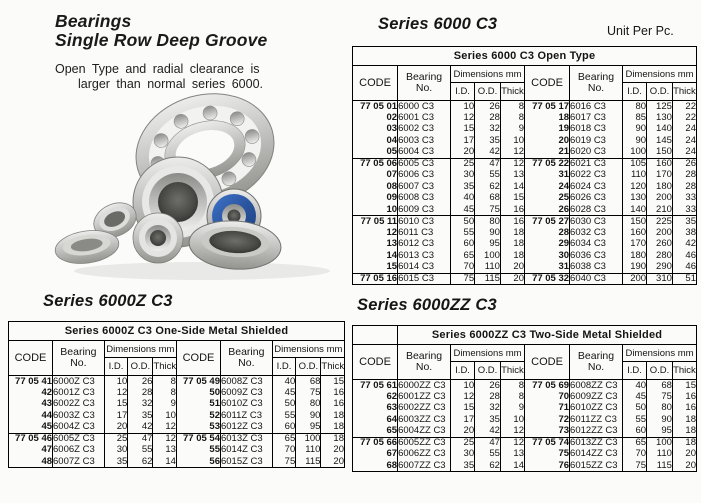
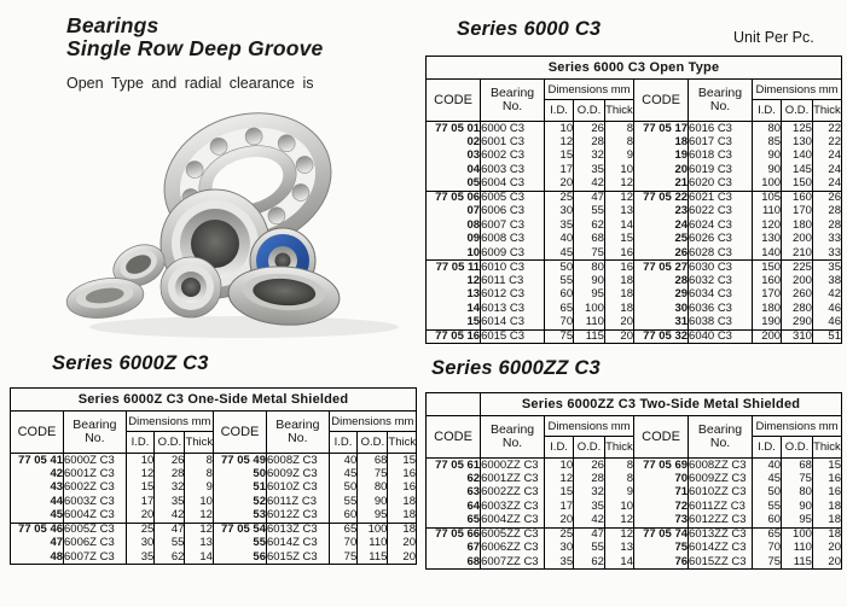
  Bearings
  Single Row Deep Groove
  Open Type and radial clearance is
- larger than normal series 6000.
  Series 6000 C3
  Unit Per Pc.
  Series 6000 C3 Open Type
  CODE	BearingNo.	Dimensions mm	CODE	BearingNo.	Dimensions mm
  I.D.	O.D.	Thick	I.D.	O.D.	Thick
  77 05 01	6000 C3	10	26	8	77 05 17	6016 C3	80	125	22
  02	6001 C3	12	28	8	18	6017 C3	85	130	22
  03	6002 C3	15	32	9	19	6018 C3	90	140	24
  04	6003 C3	17	35	10	20	6019 C3	90	145	24
  05	6004 C3	20	42	12	21	6020 C3	100	150	24
  77 05 06	6005 C3	25	47	12	77 05 22	6021 C3	105	160	26
- 07	6006 C3	30	55	13	31	6022 C3	110	170	28
+ 07	6006 C3	30	55	13	23	6022 C3	110	170	28
  08	6007 C3	35	62	14	24	6024 C3	120	180	28
  09	6008 C3	40	68	15	25	6026 C3	130	200	33
  10	6009 C3	45	75	16	26	6028 C3	140	210	33
  77 05 11	6010 C3	50	80	16	77 05 27	6030 C3	150	225	35
  12	6011 C3	55	90	18	28	6032 C3	160	200	38
  13	6012 C3	60	95	18	29	6034 C3	170	260	42
  14	6013 C3	65	100	18	30	6036 C3	180	280	46
  15	6014 C3	70	110	20	31	6038 C3	190	290	46
  77 05 16	6015 C3	75	115	20	77 05 32	6040 C3	200	310	51
  Series 6000Z C3
  Series 6000Z C3 One-Side Metal Shielded
  CODE	BearingNo.	Dimensions mm	CODE	BearingNo.	Dimensions mm
  I.D.	O.D.	Thick	I.D.	O.D.	Thick
  77 05 41	6000Z C3	10	26	8	77 05 49	6008Z C3	40	68	15
  42	6001Z C3	12	28	8	50	6009Z C3	45	75	16
  43	6002Z C3	15	32	9	51	6010Z C3	50	80	16
  44	6003Z C3	17	35	10	52	6011Z C3	55	90	18
  45	6004Z C3	20	42	12	53	6012Z C3	60	95	18
  77 05 46	6005Z C3	25	47	12	77 05 54	6013Z C3	65	100	18
  47	6006Z C3	30	55	13	55	6014Z C3	70	110	20
  48	6007Z C3	35	62	14	56	6015Z C3	75	115	20
  Series 6000ZZ C3
  	Series 6000ZZ C3 Two-Side Metal Shielded
  CODE	BearingNo.	Dimensions mm	CODE	BearingNo.	Dimensions mm
  I.D.	O.D.	Thick	I.D.	O.D.	Thick
  77 05 61	6000ZZ C3	10	26	8	77 05 69	6008ZZ C3	40	68	15
  62	6001ZZ C3	12	28	8	70	6009ZZ C3	45	75	16
  63	6002ZZ C3	15	32	9	71	6010ZZ C3	50	80	16
  64	6003ZZ C3	17	35	10	72	6011ZZ C3	55	90	18
  65	6004ZZ C3	20	42	12	73	6012ZZ C3	60	95	18
  77 05 66	6005ZZ C3	25	47	12	77 05 74	6013ZZ C3	65	100	18
  67	6006ZZ C3	30	55	13	75	6014ZZ C3	70	110	20
  68	6007ZZ C3	35	62	14	76	6015ZZ C3	75	115	20
